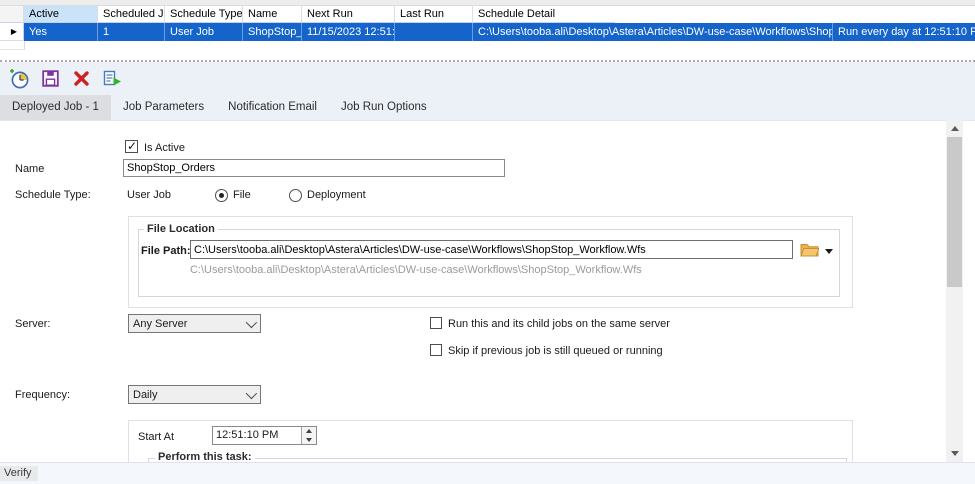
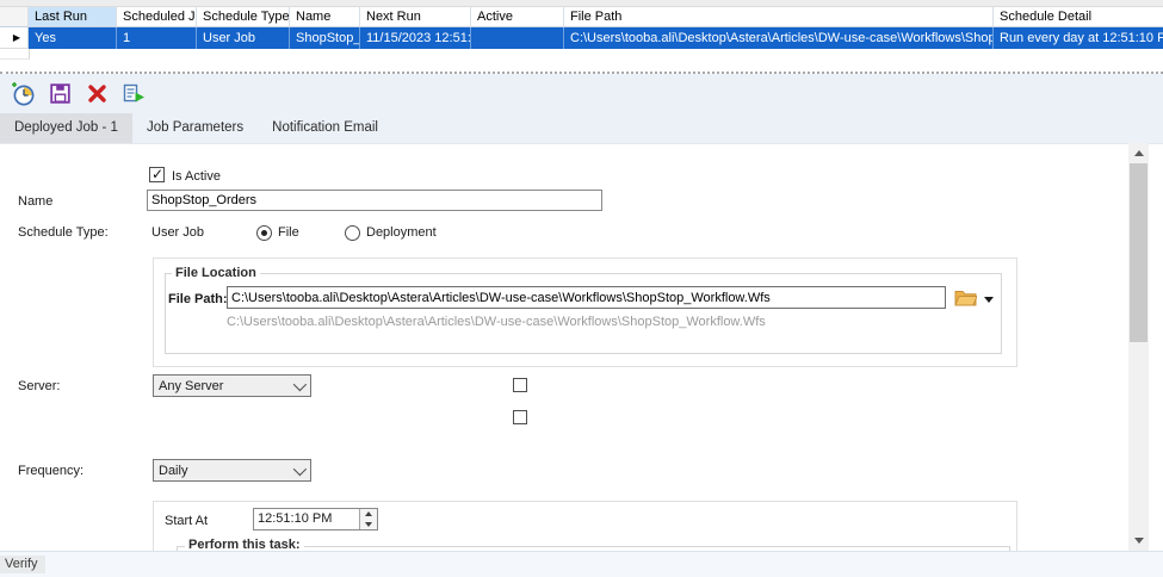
- Active
+ Last Run
  Scheduled J
  Schedule Type
  Name
  Next Run
- Last Run
+ Active
+ File Path
  Schedule Detail
  ▶
  Yes
  1
  User Job
  11/15/2023 12:51:
  C:\Users\tooba.ali\Desktop\Astera\Articles\DW-use-case\Workflows\Shop
  Run every day at 12:51:10 P
  Deployed Job - 1
  Job Parameters
  Notification Email
- Job Run Options
  Is Active
  Name
  ShopStop_Orders
  Schedule Type:
  User Job
  File
  Deployment
  File Location
  File Path:
  C:\Users\tooba.ali\Desktop\Astera\Articles\DW-use-case\Workflows\ShopStop_Workflow.Wfs
  C:\Users\tooba.ali\Desktop\Astera\Articles\DW-use-case\Workflows\ShopStop_Workflow.Wfs
  Server:
  Any Server
- Run this and its child jobs on the same server
- Skip if previous job is still queued or running
  Frequency:
  Daily
  Start At
  12:51:10 PM
  Perform this task:
  Verify
